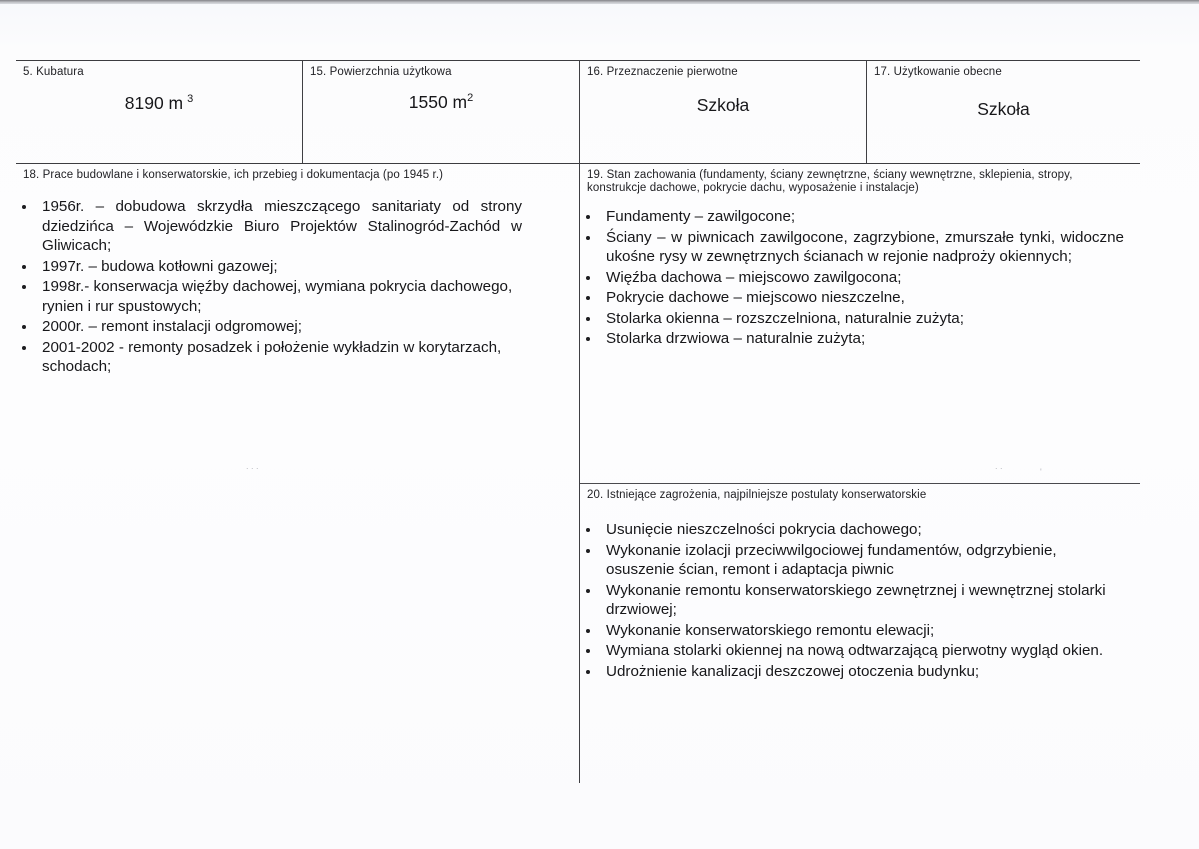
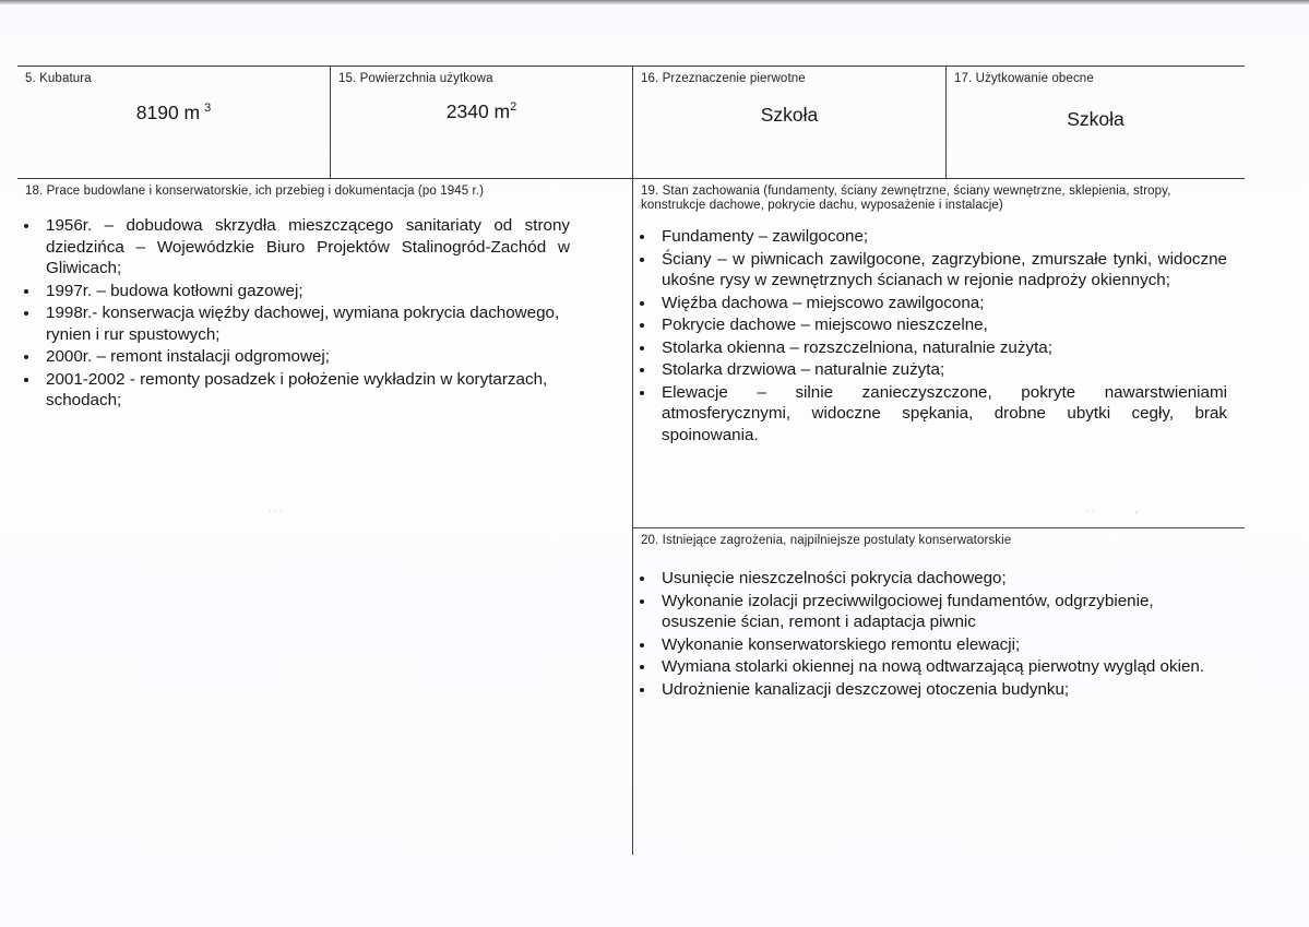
  5. Kubatura
  8190 m 3
  15. Powierzchnia użytkowa
- 1550 m2
+ 2340 m2
  16. Przeznaczenie pierwotne
  Szkoła
  17. Użytkowanie obecne
  Szkoła
  18. Prace budowlane i konserwatorskie, ich przebieg i dokumentacja (po 1945 r.)
  1956r. – dobudowa skrzydła mieszczącego sanitariaty od strony dziedzińca – Wojewódzkie Biuro Projektów Stalinogród-Zachód w Gliwicach;
  1997r. – budowa kotłowni gazowej;
  1998r.- konserwacja więźby dachowej, wymiana pokrycia dachowego, rynien i rur spustowych;
  2000r. – remont instalacji odgromowej;
  2001-2002 - remonty posadzek i położenie wykładzin w korytarzach, schodach;
  19. Stan zachowania (fundamenty, ściany zewnętrzne, ściany wewnętrzne, sklepienia, stropy, konstrukcje dachowe, pokrycie dachu, wyposażenie i instalacje)
  Fundamenty – zawilgocone;
  Ściany – w piwnicach zawilgocone, zagrzybione, zmurszałe tynki, widoczne ukośne rysy w zewnętrznych ścianach w rejonie nadproży okiennych;
  Więźba dachowa – miejscowo zawilgocona;
  Pokrycie dachowe – miejscowo nieszczelne,
  Stolarka okienna – rozszczelniona, naturalnie zużyta;
  Stolarka drzwiowa – naturalnie zużyta;
+ Elewacje – silnie zanieczyszczone, pokryte nawarstwieniami atmosferycznymi, widoczne spękania, drobne ubytki cegły, brak spoinowania.
  20. Istniejące zagrożenia, najpilniejsze postulaty konserwatorskie
  Usunięcie nieszczelności pokrycia dachowego;
  Wykonanie izolacji przeciwwilgociowej fundamentów, odgrzybienie, osuszenie ścian, remont i adaptacja piwnic
- Wykonanie remontu konserwatorskiego zewnętrznej i wewnętrznej stolarki drzwiowej;
  Wykonanie konserwatorskiego remontu elewacji;
  Wymiana stolarki okiennej na nową odtwarzającą pierwotny wygląd okien.
  Udrożnienie kanalizacji deszczowej otoczenia budynku;
  . . .
  . .
  '
